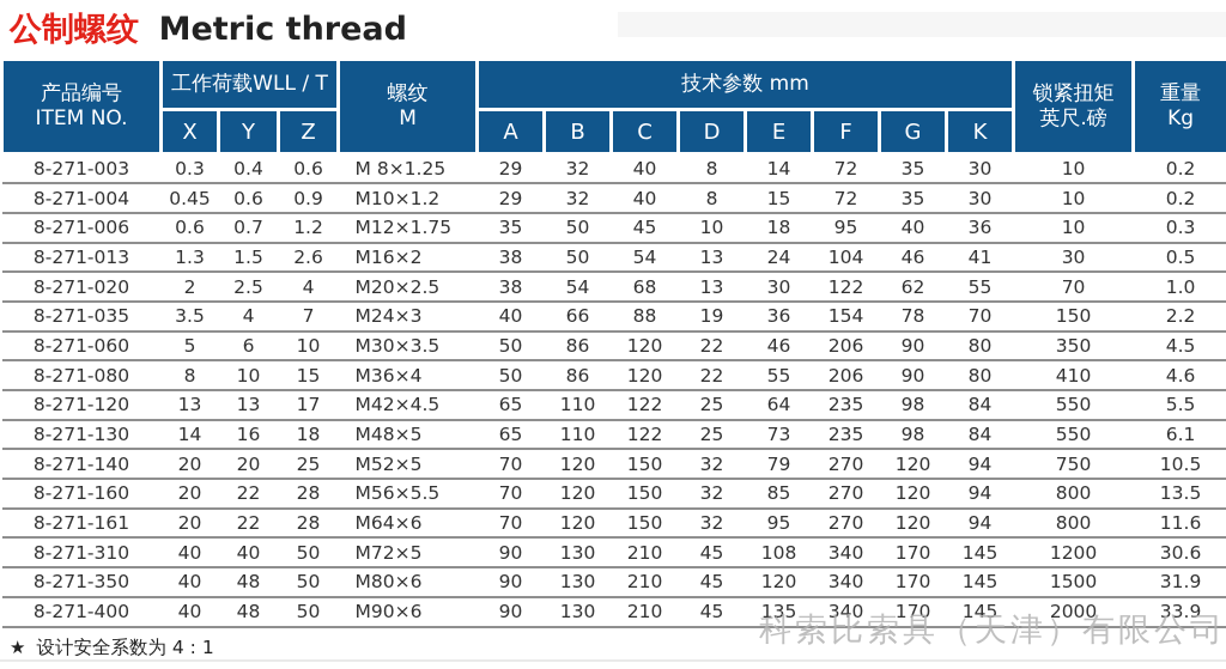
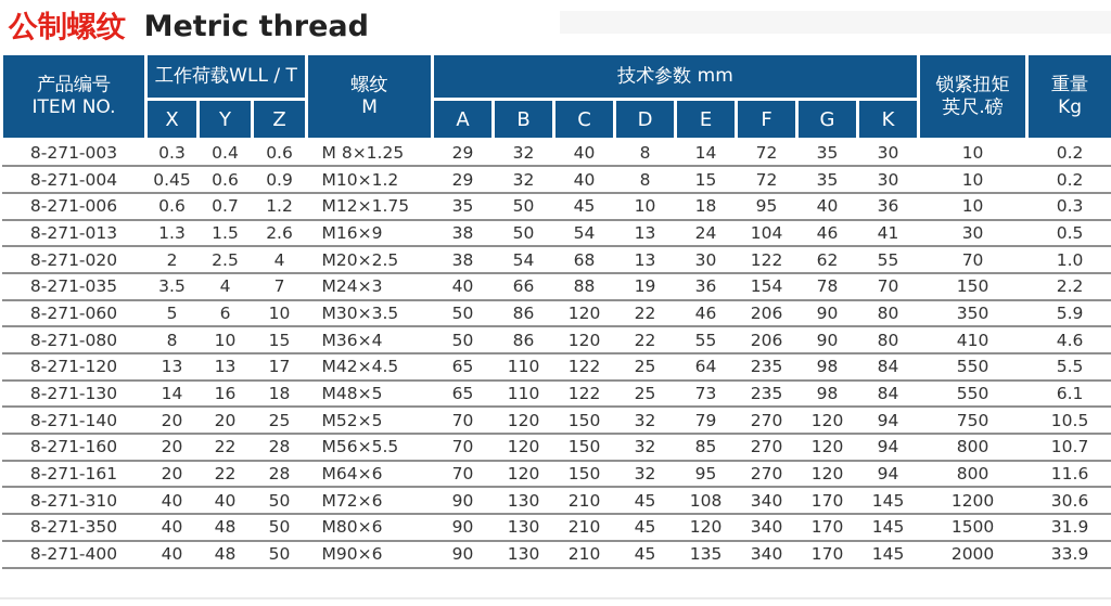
  公制螺纹 Metric thread
  产品编号 ITEM NO.	工作荷载WLL / T	螺纹 M	技术参数 mm	锁紧扭矩 英尺.磅	重量 Kg
  X	Y	Z	A	B	C	D	E	F	G	K
  8-271-003	0.3	0.4	0.6	M 8×1.25	29	32	40	8	14	72	35	30	10	0.2
  8-271-004	0.45	0.6	0.9	M10×1.2	29	32	40	8	15	72	35	30	10	0.2
  8-271-006	0.6	0.7	1.2	M12×1.75	35	50	45	10	18	95	40	36	10	0.3
- 8-271-013	1.3	1.5	2.6	M16×2	38	50	54	13	24	104	46	41	30	0.5
+ 8-271-013	1.3	1.5	2.6	M16×9	38	50	54	13	24	104	46	41	30	0.5
  8-271-020	2	2.5	4	M20×2.5	38	54	68	13	30	122	62	55	70	1.0
  8-271-035	3.5	4	7	M24×3	40	66	88	19	36	154	78	70	150	2.2
- 8-271-060	5	6	10	M30×3.5	50	86	120	22	46	206	90	80	350	4.5
+ 8-271-060	5	6	10	M30×3.5	50	86	120	22	46	206	90	80	350	5.9
  8-271-080	8	10	15	M36×4	50	86	120	22	55	206	90	80	410	4.6
  8-271-120	13	13	17	M42×4.5	65	110	122	25	64	235	98	84	550	5.5
  8-271-130	14	16	18	M48×5	65	110	122	25	73	235	98	84	550	6.1
  8-271-140	20	20	25	M52×5	70	120	150	32	79	270	120	94	750	10.5
- 8-271-160	20	22	28	M56×5.5	70	120	150	32	85	270	120	94	800	13.5
+ 8-271-160	20	22	28	M56×5.5	70	120	150	32	85	270	120	94	800	10.7
  8-271-161	20	22	28	M64×6	70	120	150	32	95	270	120	94	800	11.6
- 8-271-310	40	40	50	M72×5	90	130	210	45	108	340	170	145	1200	30.6
+ 8-271-310	40	40	50	M72×6	90	130	210	45	108	340	170	145	1200	30.6
  8-271-350	40	48	50	M80×6	90	130	210	45	120	340	170	145	1500	31.9
  8-271-400	40	48	50	M90×6	90	130	210	45	135	340	170	145	2000	33.9
- ★ 设计安全系数为 4 : 1
- 科索比索具（天津）有限公司
